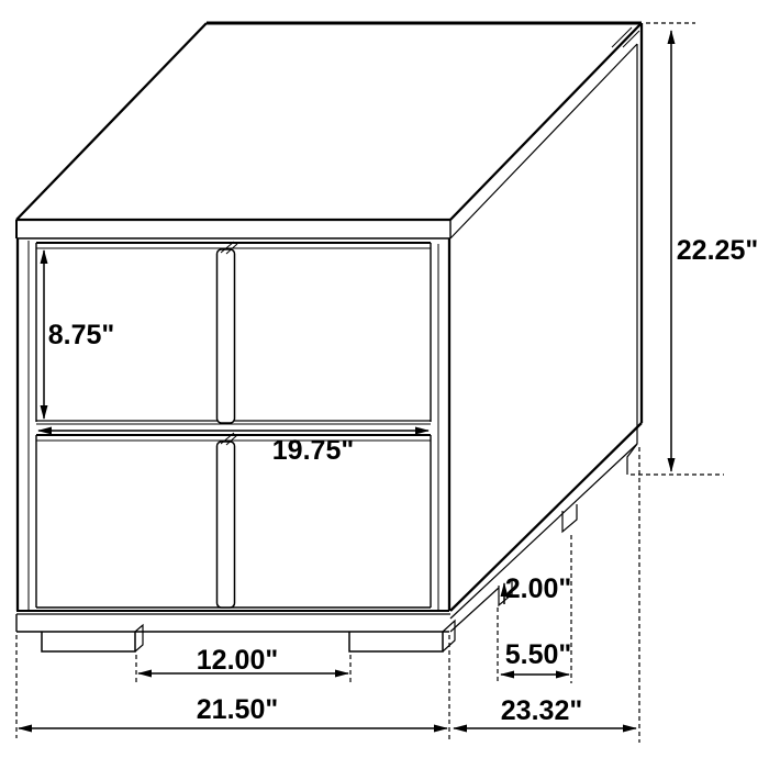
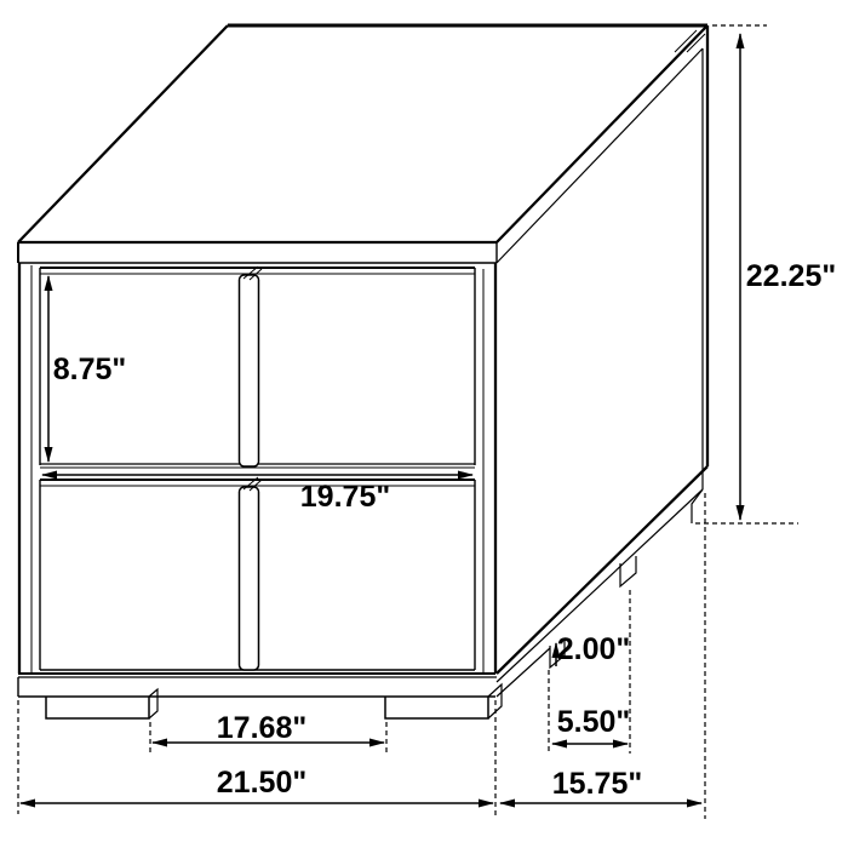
  8.75"
  22.25"
  19.75"
- 12.00"
+ 17.68"
  21.50"
  2.00"
  5.50"
- 23.32"
+ 15.75"
